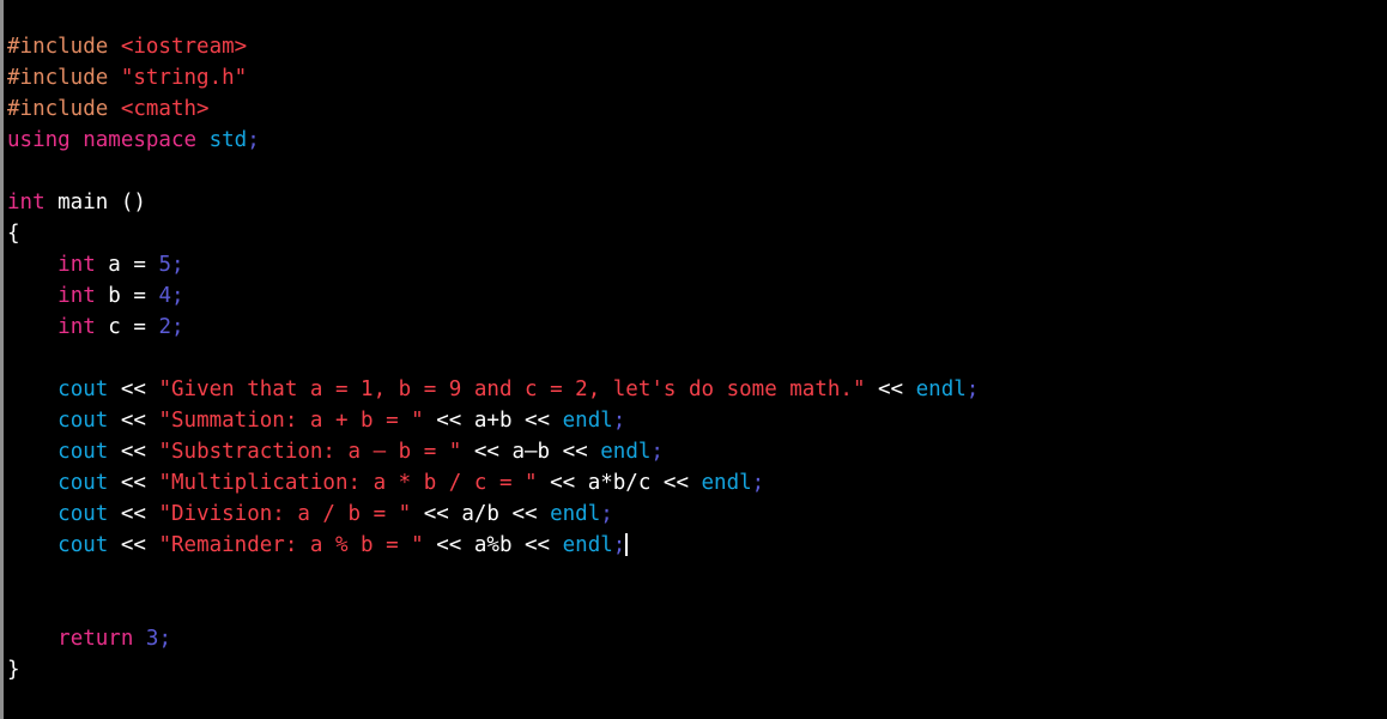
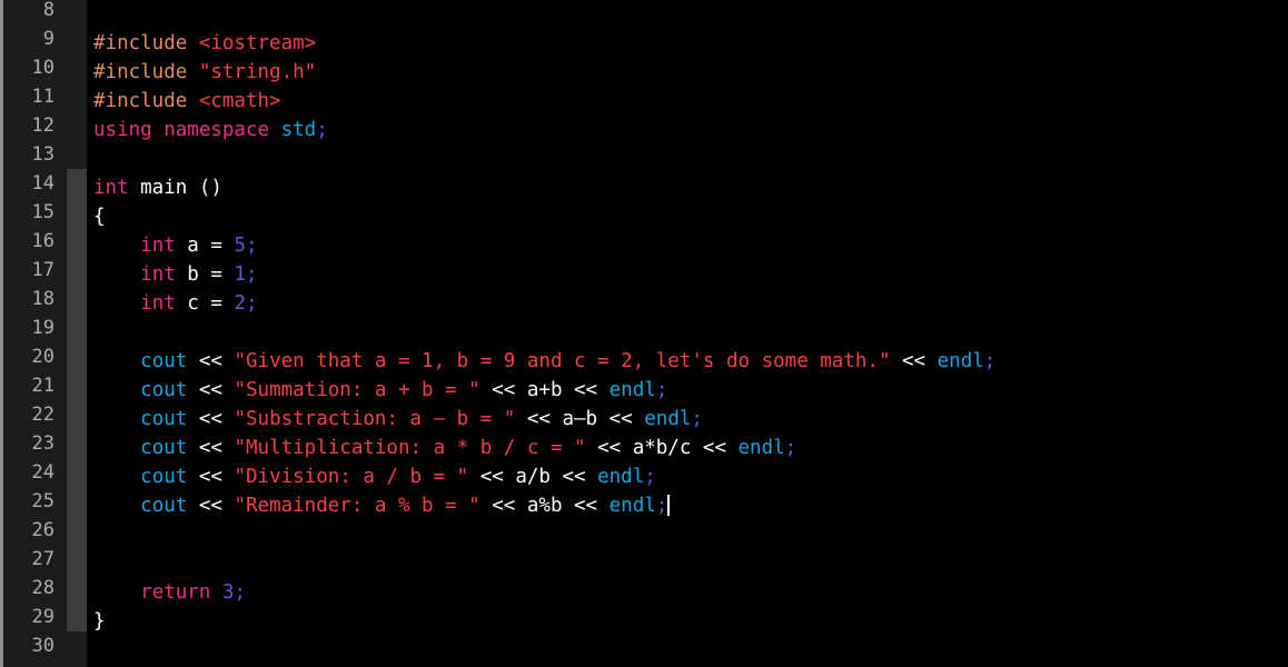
+ 8
+ 9
+ 10
+ 11
+ 12
+ 13
+ 14
+ 15
+ 16
+ 17
+ 18
+ 19
+ 20
+ 21
+ 22
+ 23
+ 24
+ 25
+ 26
+ 27
+ 28
+ 29
+ 30
  #include <iostream>
  #include "string.h"
  #include <cmath>
  using namespace std;
  int main ()
  {
  int a = 5;
- int b = 4;
+ int b = 1;
  int c = 2;
  cout << "Given that a = 1, b = 9 and c = 2, let's do some math." << endl;
  cout << "Summation: a + b = " << a+b << endl;
  cout << "Substraction: a – b = " << a–b << endl;
  cout << "Multiplication: a * b / c = " << a*b/c << endl;
  cout << "Division: a / b = " << a/b << endl;
  cout << "Remainder: a % b = " << a%b << endl;
  return 3;
  }
